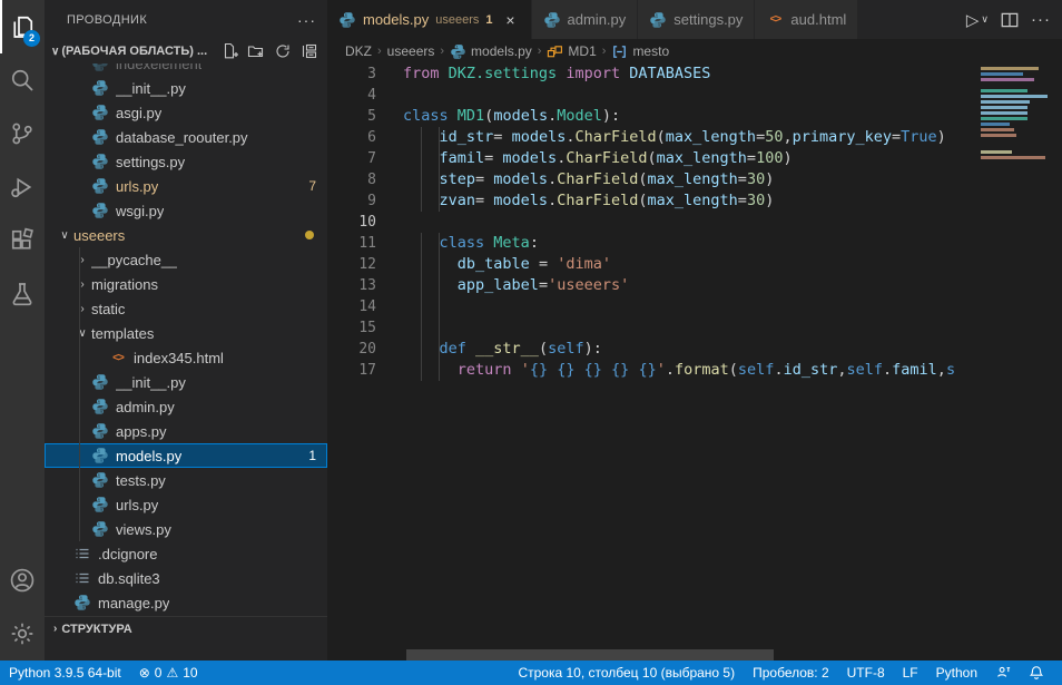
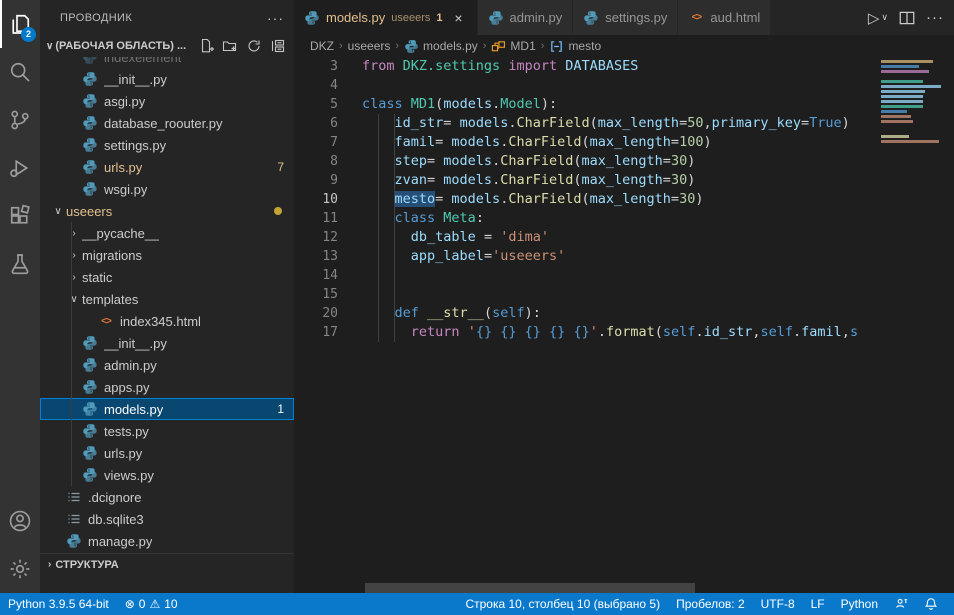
  2
  ПРОВОДНИК
  ···
  ∨
  (РАБОЧАЯ ОБЛАСТЬ) ...
  indexelement
  __init__.py
  asgi.py
  database_roouter.py
  settings.py
  urls.py
  7
  wsgi.py
  ∨
  useeers
  ›
  __pycache__
  ›
  migrations
  ›
  static
  ∨
  templates
  <>
  index345.html
  __init__.py
  admin.py
  apps.py
  models.py
  1
  tests.py
  urls.py
  views.py
  .dcignore
  db.sqlite3
  manage.py
  ›
  СТРУКТУРА
  models.py
  useeers
  1
  ×
  admin.py
  settings.py
  <>
  aud.html
  ▷
  ∨
  ···
  DKZ
  ›
  useeers
  ›
  models.py
  ›
  MD1
  ›
  mesto
  3
  from DKZ.settings import DATABASES
  4
  5
  class MD1(models.Model):
  6
  id_str= models.CharField(max_length=50,primary_key=True)
  7
  famil= models.CharField(max_length=100)
  8
  step= models.CharField(max_length=30)
  9
  zvan= models.CharField(max_length=30)
  10
+ mesto= models.CharField(max_length=30)
  11
  class Meta:
  12
  db_table = 'dima'
  13
  app_label='useeers'
  14
  15
  20
  def __str__(self):
  17
  return '{} {} {} {} {}'.format(self.id_str,self.famil,s
  Python 3.9.5 64-bit
  ⊗
  0
  ⚠
  10
  Строка 10, столбец 10 (выбрано 5)
  Пробелов: 2
  UTF-8
  LF
  Python
